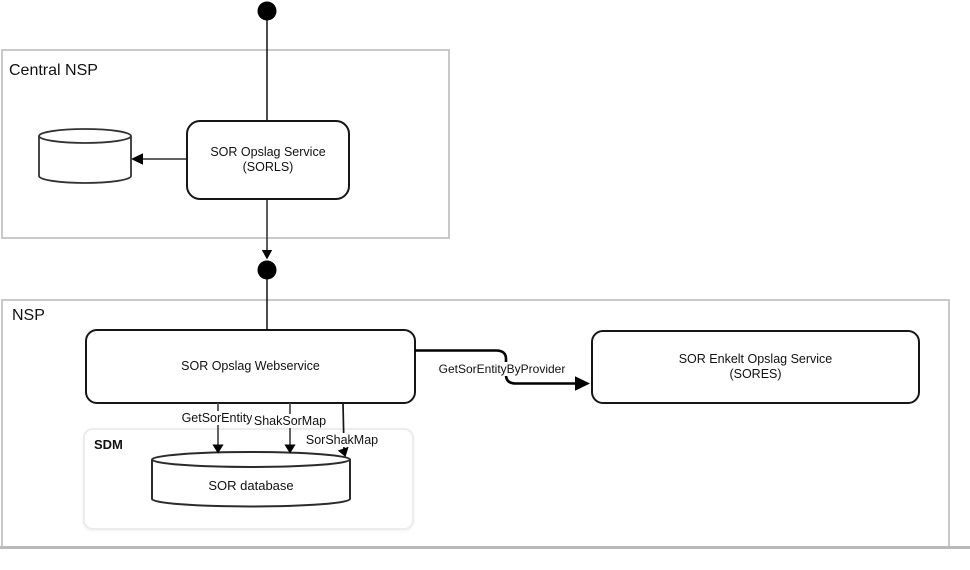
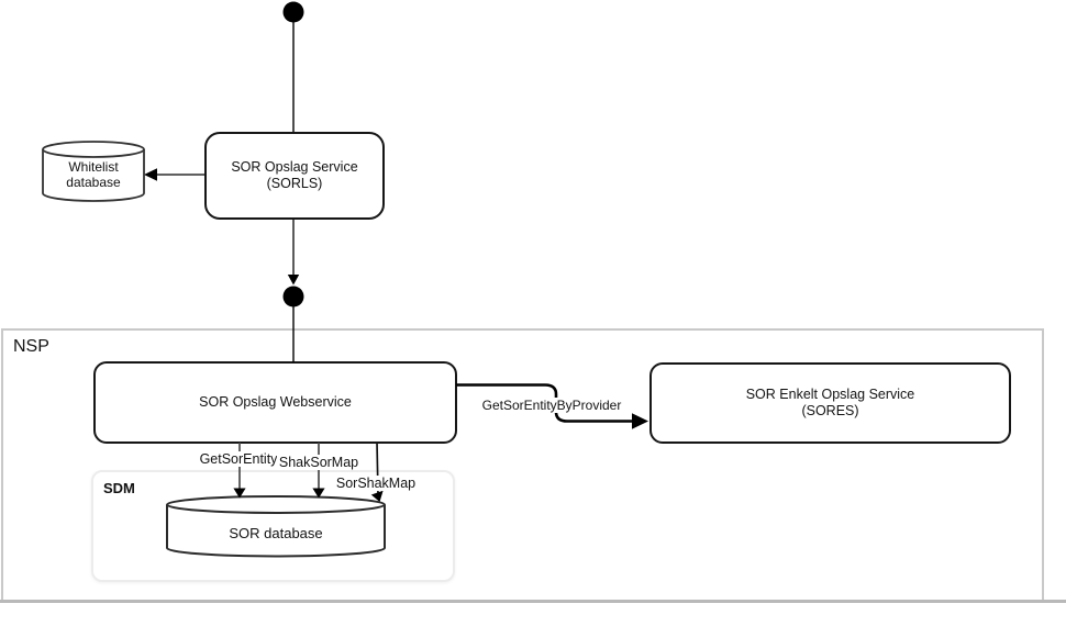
- Central NSP
  NSP
  SDM
  SOR Opslag Service
  (SORLS)
  SOR Opslag Webservice
  SOR Enkelt Opslag Service
  (SORES)
+ Whitelist
+ database
  SOR database
  GetSorEntityByProvider
  GetSorEntity
  ShakSorMap
  SorShakMap
